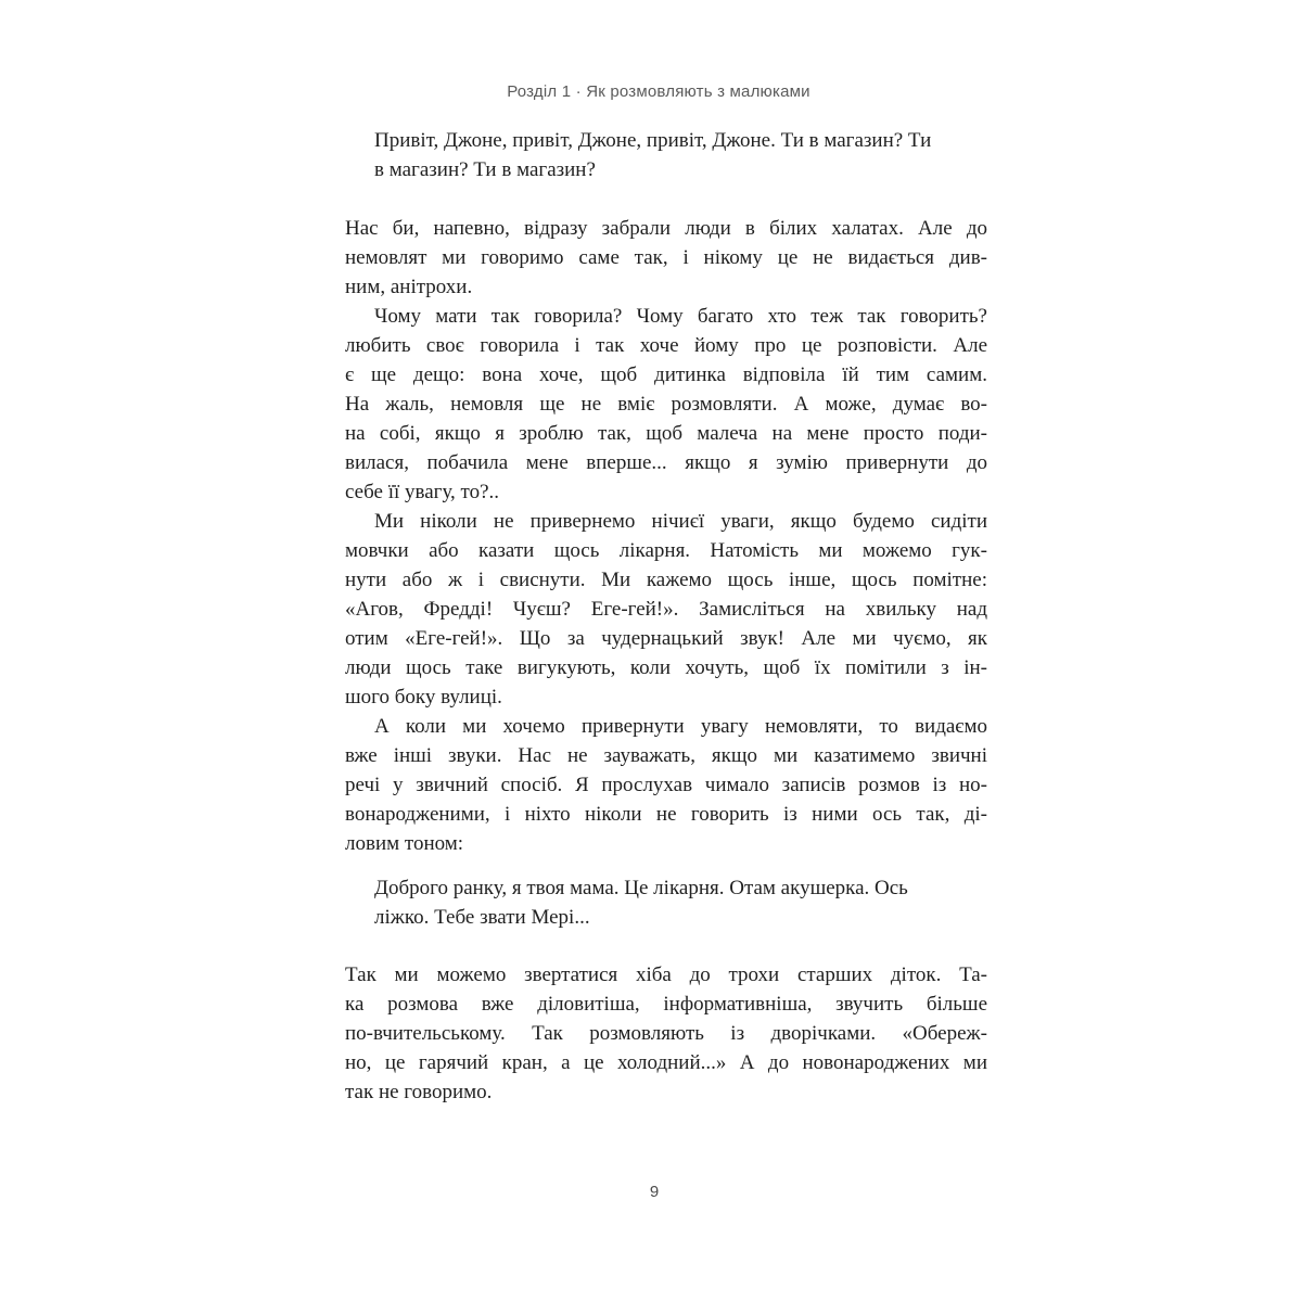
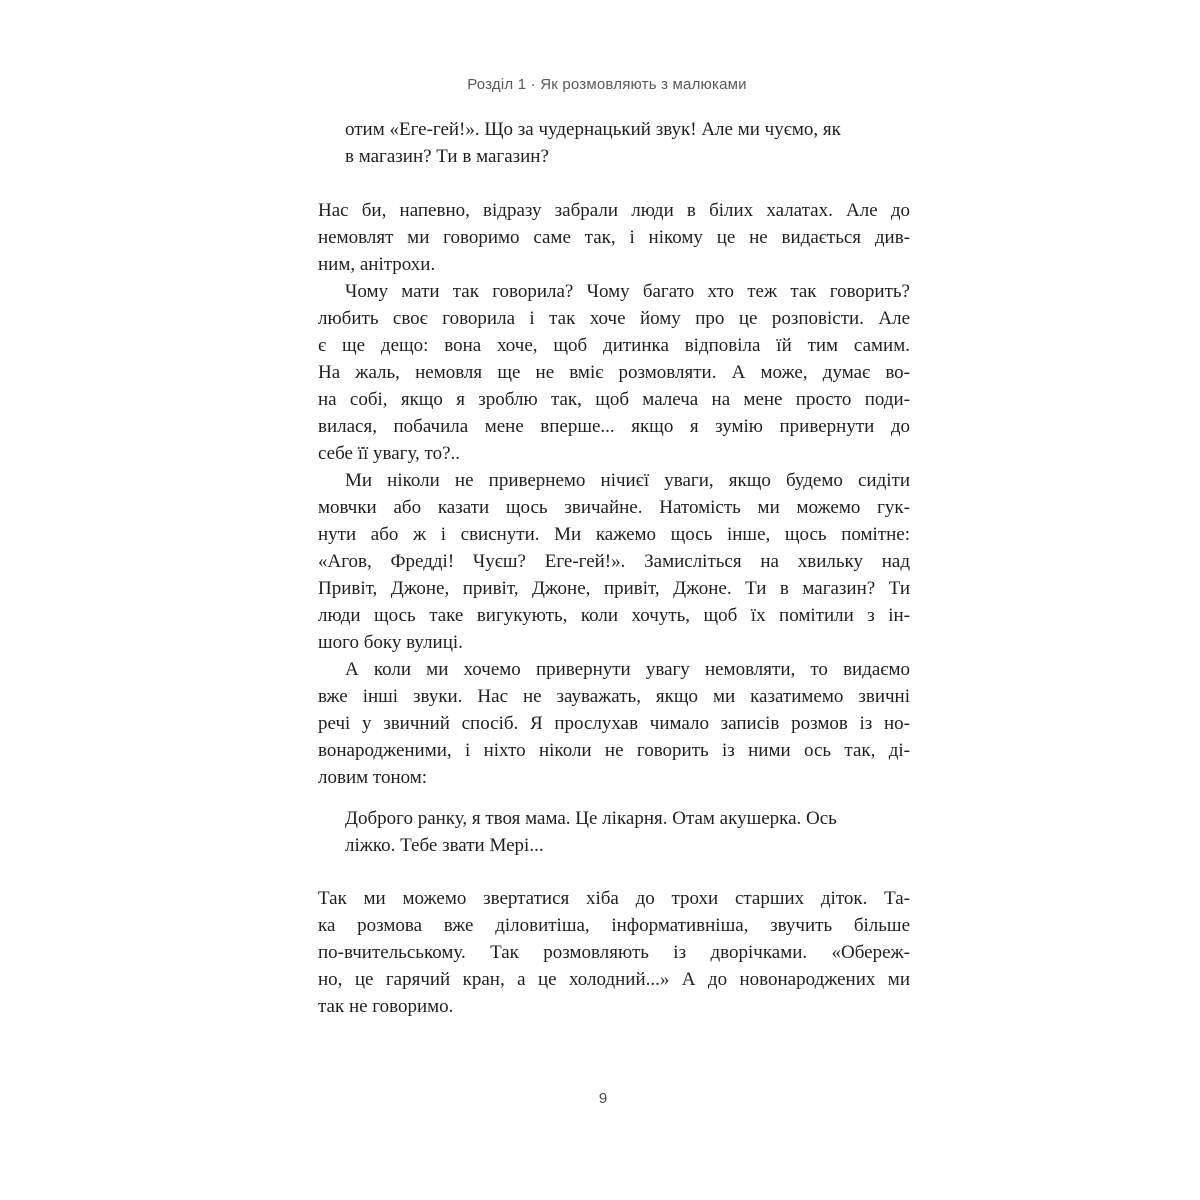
  Розділ 1 · Як розмовляють з малюками
- Привіт, Джоне, привіт, Джоне, привіт, Джоне. Ти в магазин? Ти
+ отим «Еге-гей!». Що за чудернацький звук! Але ми чуємо, як
  в магазин? Ти в магазин?
  Нас би, напевно, відразу забрали люди в білих халатах. Але до
  немовлят ми говоримо саме так, і нікому це не видається див-
  ним, анітрохи.
  Чому мати так говорила? Чому багато хто теж так говорить?
  любить своє говорила і так хоче йому про це розповісти. Але
  є ще дещо: вона хоче, щоб дитинка відповіла їй тим самим.
  На жаль, немовля ще не вміє розмовляти. А може, думає во-
  на собі, якщо я зроблю так, щоб малеча на мене просто поди-
  вилася, побачила мене вперше... якщо я зумію привернути до
  себе її увагу, то?..
  Ми ніколи не привернемо нічиєї уваги, якщо будемо сидіти
- мовчки або казати щось лікарня. Натомість ми можемо гук-
+ мовчки або казати щось звичайне. Натомість ми можемо гук-
  нути або ж і свиснути. Ми кажемо щось інше, щось помітне:
  «Агов, Фредді! Чуєш? Еге-гей!». Замисліться на хвильку над
- отим «Еге-гей!». Що за чудернацький звук! Але ми чуємо, як
+ Привіт, Джоне, привіт, Джоне, привіт, Джоне. Ти в магазин? Ти
  люди щось таке вигукують, коли хочуть, щоб їх помітили з ін-
  шого боку вулиці.
  А коли ми хочемо привернути увагу немовляти, то видаємо
  вже інші звуки. Нас не зауважать, якщо ми казатимемо звичні
  речі у звичний спосіб. Я прослухав чимало записів розмов із но-
  вонародженими, і ніхто ніколи не говорить із ними ось так, ді-
  ловим тоном:
  Доброго ранку, я твоя мама. Це лікарня. Отам акушерка. Ось
  ліжко. Тебе звати Мері...
  Так ми можемо звертатися хіба до трохи старших діток. Та-
  ка розмова вже діловитіша, інформативніша, звучить більше
  по-вчительському. Так розмовляють із дворічками. «Обереж-
  но, це гарячий кран, а це холодний...» А до новонароджених ми
  так не говоримо.
  9
